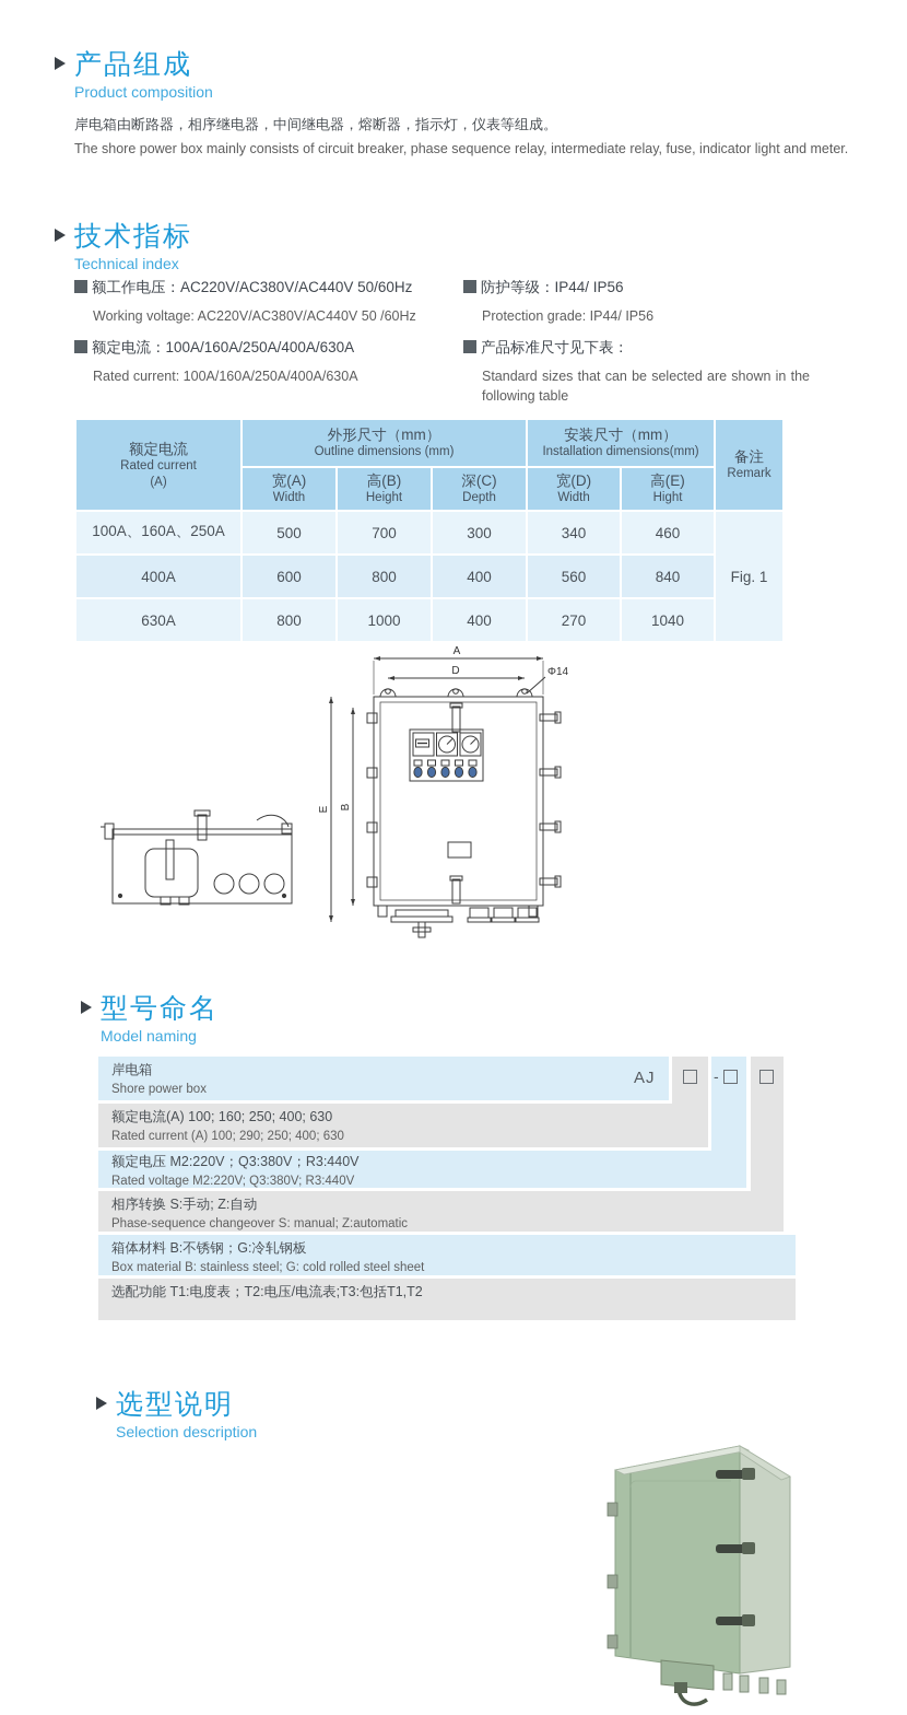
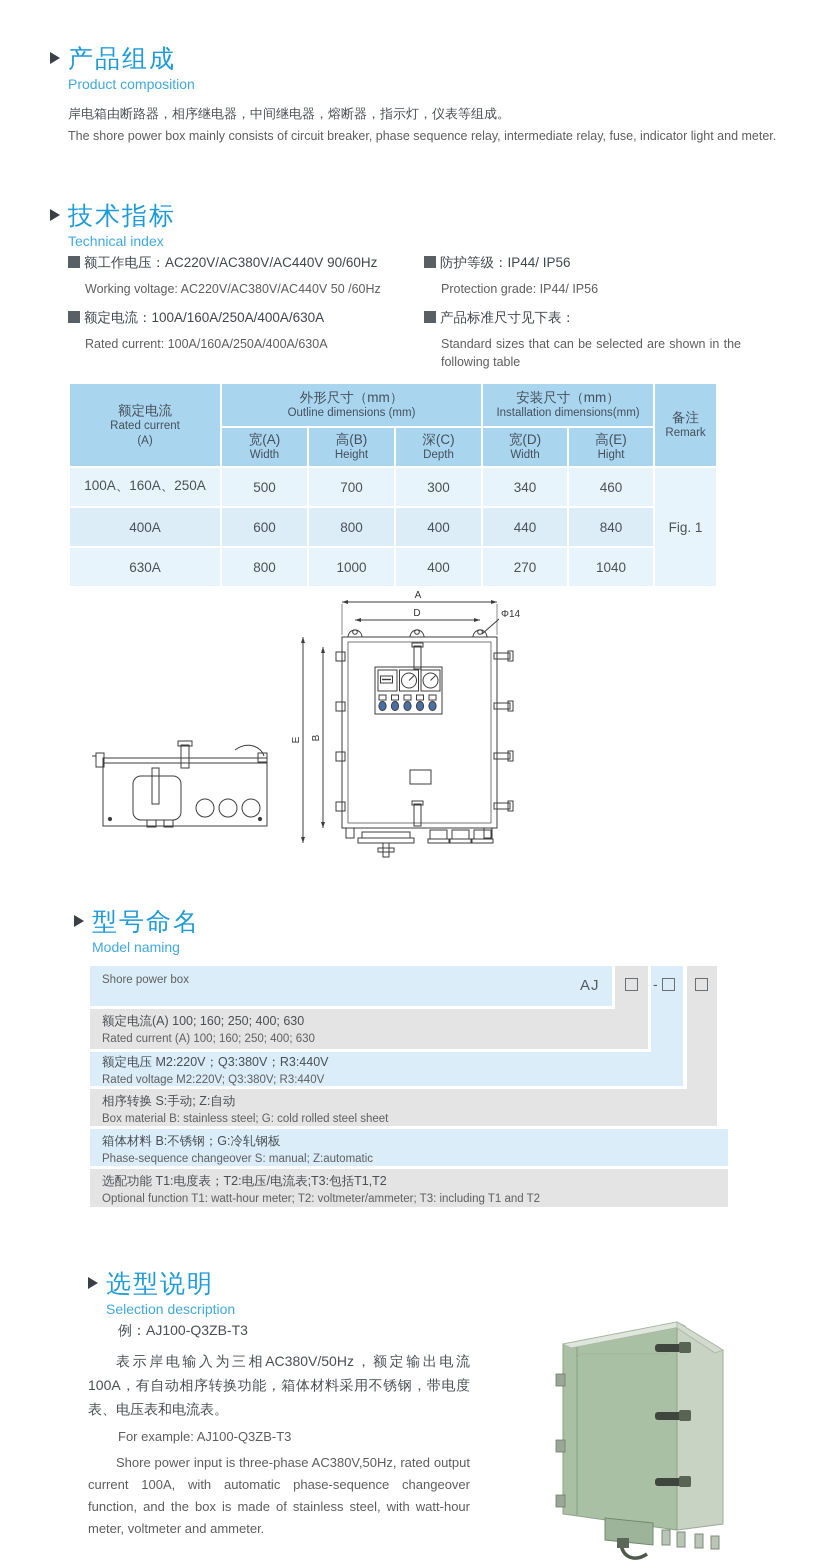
  产品组成
  Product composition
  岸电箱由断路器，相序继电器，中间继电器，熔断器，指示灯，仪表等组成。
  The shore power box mainly consists of circuit breaker, phase sequence relay, intermediate relay, fuse, indicator light and meter.
  技术指标
  Technical index
- 额工作电压：AC220V/AC380V/AC440V 50/60Hz
+ 额工作电压：AC220V/AC380V/AC440V 90/60Hz
  Working voltage: AC220V/AC380V/AC440V 50 /60Hz
  额定电流：100A/160A/250A/400A/630A
  Rated current: 100A/160A/250A/400A/630A
  防护等级：IP44/ IP56
  Protection grade: IP44/ IP56
  产品标准尺寸见下表：
  Standard sizes that can be selected are shown in the following table
  额定电流 Rated current (A)	外形尺寸（mm） Outline dimensions (mm)	安装尺寸（mm） Installation dimensions(mm)	备注 Remark
  宽(A)Width	高(B)Height	深(C)Depth	宽(D)Width	高(E)Hight
  100A、160A、250A	500	700	300	340	460	Fig. 1
- 400A	600	800	400	560	840
+ 400A	600	800	400	440	840
  630A	800	1000	400	270	1040
  A
  D
  Φ14
  型号命名
  Model naming
- 岸电箱
  Shore power box
  额定电流(A) 100; 160; 250; 400; 630
- Rated current (A) 100; 290; 250; 400; 630
+ Rated current (A) 100; 160; 250; 400; 630
  额定电压 M2:220V；Q3:380V；R3:440V
  Rated voltage M2:220V; Q3:380V; R3:440V
  相序转换 S:手动; Z:自动
- Phase-sequence changeover S: manual; Z:automatic
+ Box material B: stainless steel; G: cold rolled steel sheet
  箱体材料 B:不锈钢；G:冷轧钢板
- Box material B: stainless steel; G: cold rolled steel sheet
+ Phase-sequence changeover S: manual; Z:automatic
  选配功能 T1:电度表；T2:电压/电流表;T3:包括T1,T2
+ Optional function T1: watt-hour meter; T2: voltmeter/ammeter; T3: including T1 and T2
  AJ
  -
  选型说明
  Selection description
+ 例：AJ100-Q3ZB-T3
+ 表示岸电输入为三相AC380V/50Hz，额定输出电流100A，有自动相序转换功能，箱体材料采用不锈钢，带电度表、电压表和电流表。
+ For example: AJ100-Q3ZB-T3
+ Shore power input is three-phase AC380V,50Hz, rated output current 100A, with automatic phase-sequence changeover function, and the box is made of stainless steel, with watt-hour meter, voltmeter and ammeter.
